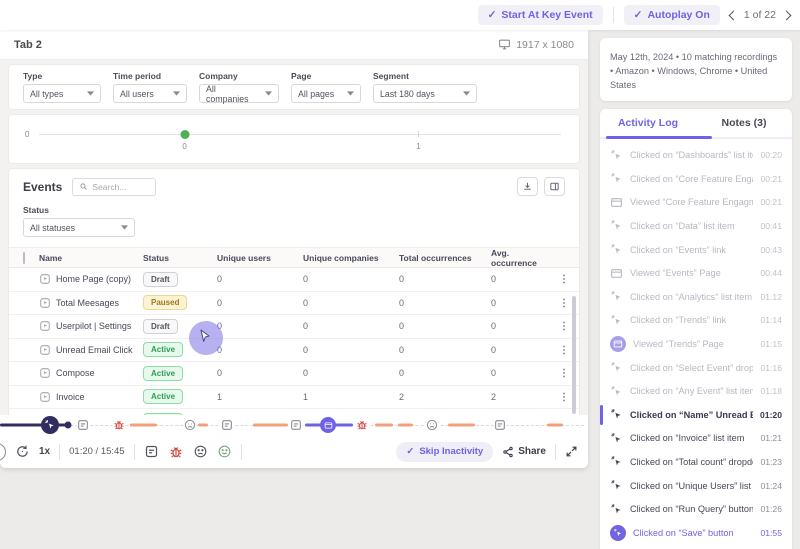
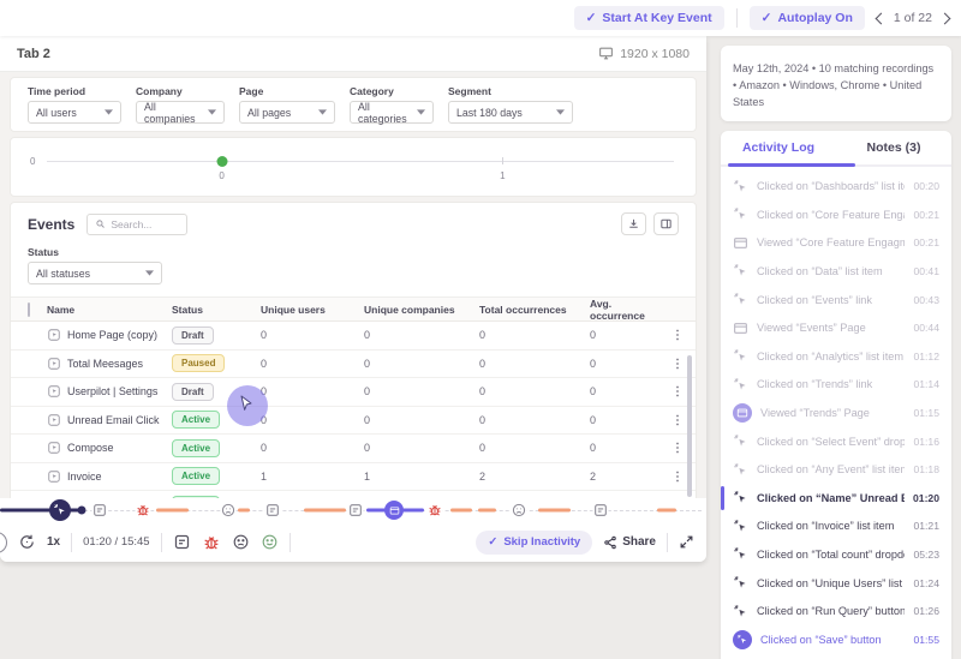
  ✓
  Start At Key Event
  ✓
  Autoplay On
  1 of 22
  Tab 2
- 1917 x 1080
+ 1920 x 1080
- Type
- All types
  Time period
  All users
  Company
  All companies
  Page
  All pages
+ Category
+ All categories
  Segment
  Last 180 days
  0
  0
  1
  Events
  Search...
  Status
  All statuses
  Name
  Status
  Unique users
  Unique companies
  Total occurrences
  Avg. occurrence
  Home Page (copy)
  Draft
  0
  0
  0
  0
  Total Meesages
  Paused
  0
  0
  0
  0
  Userpilot | Settings
  Draft
  0
  0
  0
  0
  Unread Email Click
  Active
  0
  0
  0
  0
  Compose
  Active
  0
  0
  0
  0
  Invoice
  Active
  1
  1
  2
  2
  1x
  01:20 / 15:45
  ✓
  Skip Inactivity
  Share
  May 12th, 2024 • 10 matching recordings • Amazon • Windows, Chrome • United States
  Activity Log
  Notes (3)
  Clicked on “Dashboards” list it
  00:20
  Clicked on “Core Feature Eng
  00:21
  Viewed “Core Feature Engagm
  00:21
  Clicked on “Data” list item
  00:41
  Clicked on “Events” link
  00:43
  Viewed “Events” Page
  00:44
  Clicked on “Analytics” list item
  01:12
  Clicked on “Trends” link
  01:14
  Viewed “Trends” Page
  01:15
  Clicked on “Select Event” drop
  01:16
  Clicked on “Any Event” list item
  01:18
  Clicked on “Name” Unread
  01:20
  Clicked on “Invoice” list item
  01:21
  Clicked on “Total count” dropd
- 01:23
+ 05:23
  Clicked on “Unique Users” list
  01:24
  Clicked on “Run Query” button
  01:26
  Clicked on “Save” button
  01:55
